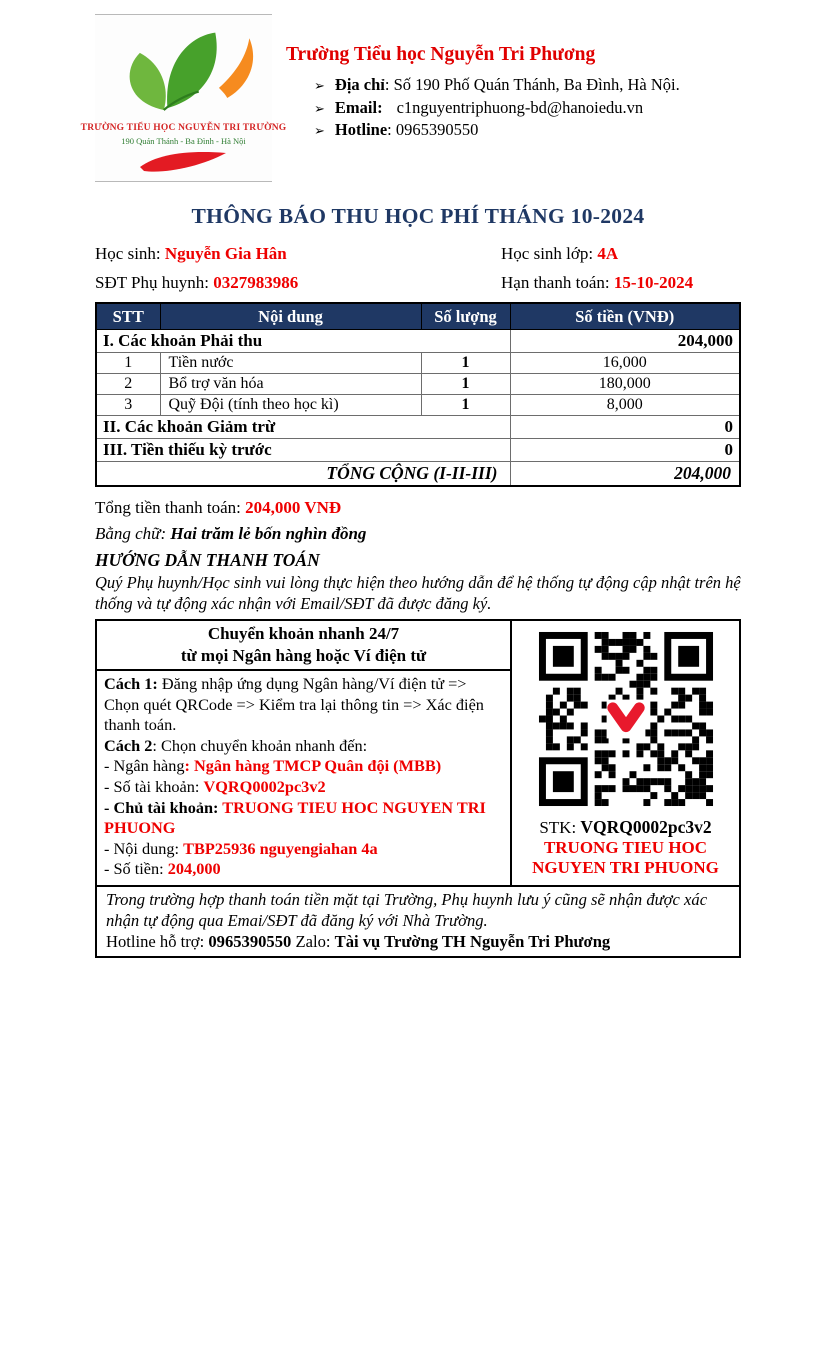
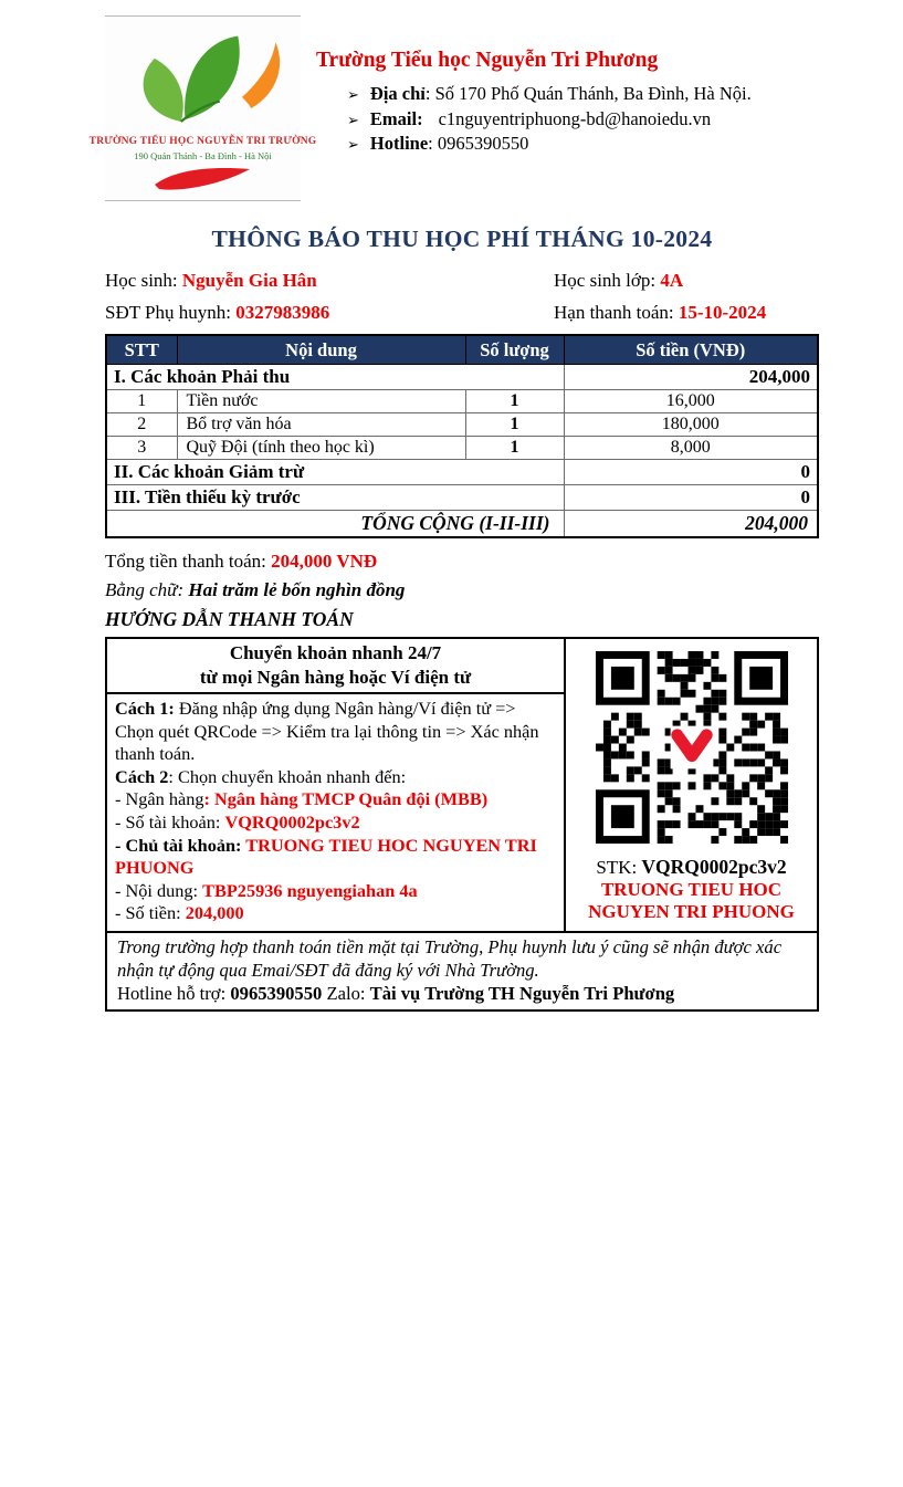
  TRƯỜNG TIỂU HỌC NGUYỄN TRI TRƯỜNG
  190 Quán Thánh - Ba Đình - Hà Nội
  Trường Tiểu học Nguyễn Tri Phương
- ➢ Địa chỉ: Số 190 Phố Quán Thánh, Ba Đình, Hà Nội.
+ ➢ Địa chỉ: Số 170 Phố Quán Thánh, Ba Đình, Hà Nội.
  ➢ Email: c1nguyentriphuong-bd@hanoiedu.vn
  ➢ Hotline: 0965390550
  THÔNG BÁO THU HỌC PHÍ THÁNG 10-2024
  Học sinh: Nguyễn Gia Hân
  Học sinh lớp: 4A
  SĐT Phụ huynh: 0327983986
  Hạn thanh toán: 15-10-2024
  STT	Nội dung	Số lượng	Số tiền (VNĐ)
  I. Các khoản Phải thu	204,000
  1	Tiền nước	1	16,000
  2	Bổ trợ văn hóa	1	180,000
  3	Quỹ Đội (tính theo học kì)	1	8,000
  II. Các khoản Giảm trừ	0
  III. Tiền thiếu kỳ trước	0
  TỔNG CỘNG (I-II-III)	204,000
  Tổng tiền thanh toán: 204,000 VNĐ
  Bằng chữ: Hai trăm lẻ bốn nghìn đồng
  HƯỚNG DẪN THANH TOÁN
- Quý Phụ huynh/Học sinh vui lòng thực hiện theo hướng dẫn để hệ thống tự động cập nhật trên hệ thống và tự động xác nhận với Email/SĐT đã được đăng ký.
  Chuyển khoản nhanh 24/7
  từ mọi Ngân hàng hoặc Ví điện tử
- Cách 1: Đăng nhập ứng dụng Ngân hàng/Ví điện tử => Chọn quét QRCode => Kiểm tra lại thông tin => Xác điện thanh toán.
+ Cách 1: Đăng nhập ứng dụng Ngân hàng/Ví điện tử => Chọn quét QRCode => Kiểm tra lại thông tin => Xác nhận thanh toán.
  Cách 2: Chọn chuyển khoản nhanh đến:
  - Ngân hàng: Ngân hàng TMCP Quân đội (MBB)
  - Số tài khoản: VQRQ0002pc3v2
  - Chủ tài khoản: TRUONG TIEU HOC NGUYEN TRI PHUONG
  - Nội dung: TBP25936 nguyengiahan 4a
  - Số tiền: 204,000
  STK: VQRQ0002pc3v2
  TRUONG TIEU HOC
  NGUYEN TRI PHUONG
  Trong trường hợp thanh toán tiền mặt tại Trường, Phụ huynh lưu ý cũng sẽ nhận được xác nhận tự động qua Emai/SĐT đã đăng ký với Nhà Trường.
  Hotline hỗ trợ: 0965390550 Zalo: Tài vụ Trường TH Nguyễn Tri Phương
